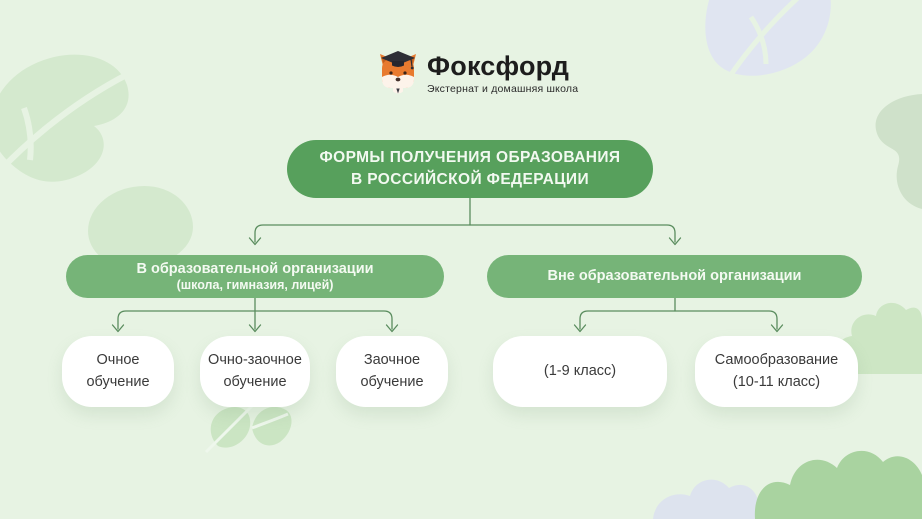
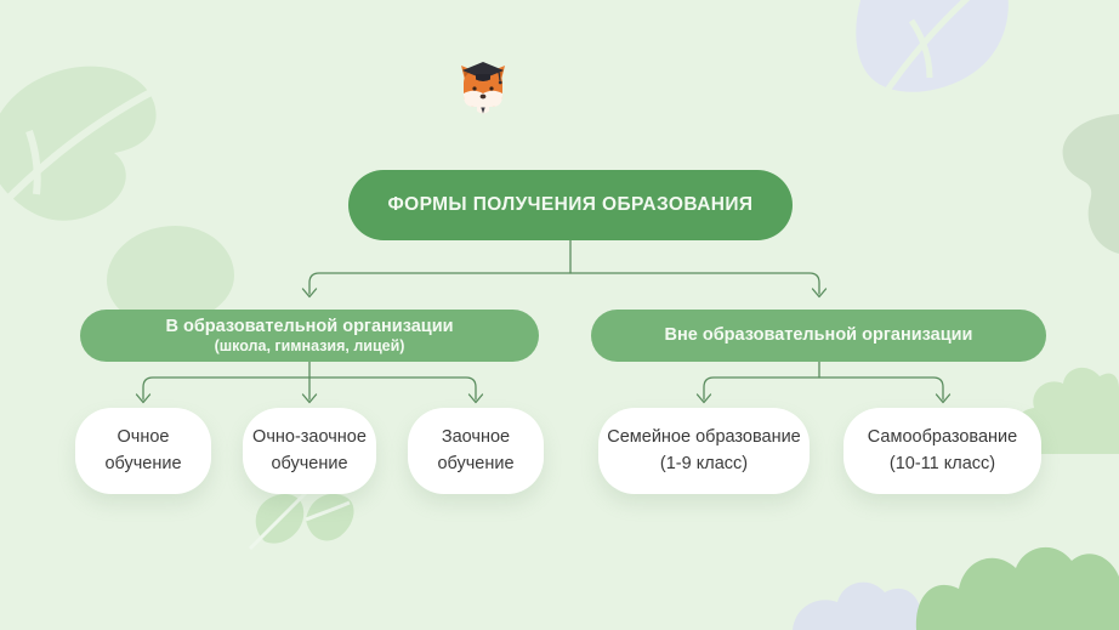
- Фоксфорд
- Экстернат и домашняя школа
  ФОРМЫ ПОЛУЧЕНИЯ ОБРАЗОВАНИЯ
- В РОССИЙСКОЙ ФЕДЕРАЦИИ
  В образовательной организации
  (школа, гимназия, лицей)
  Вне образовательной организации
  Очное
  обучение
  Очно-заочное
  обучение
  Заочное
  обучение
+ Семейное образование
  (1-9 класс)
  Самообразование
  (10-11 класс)
